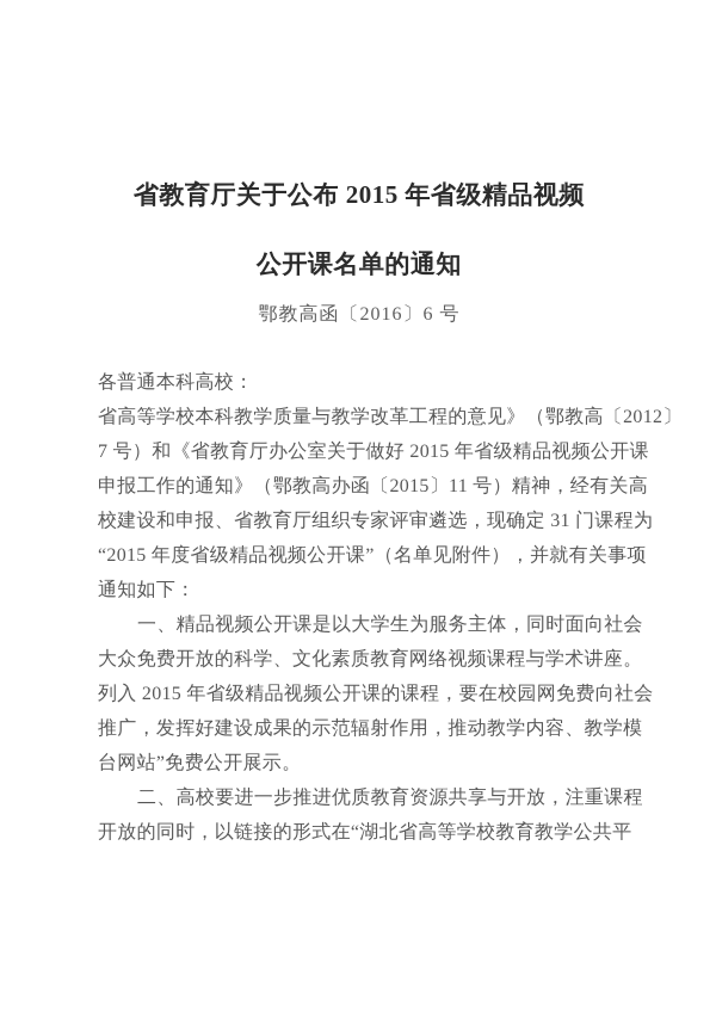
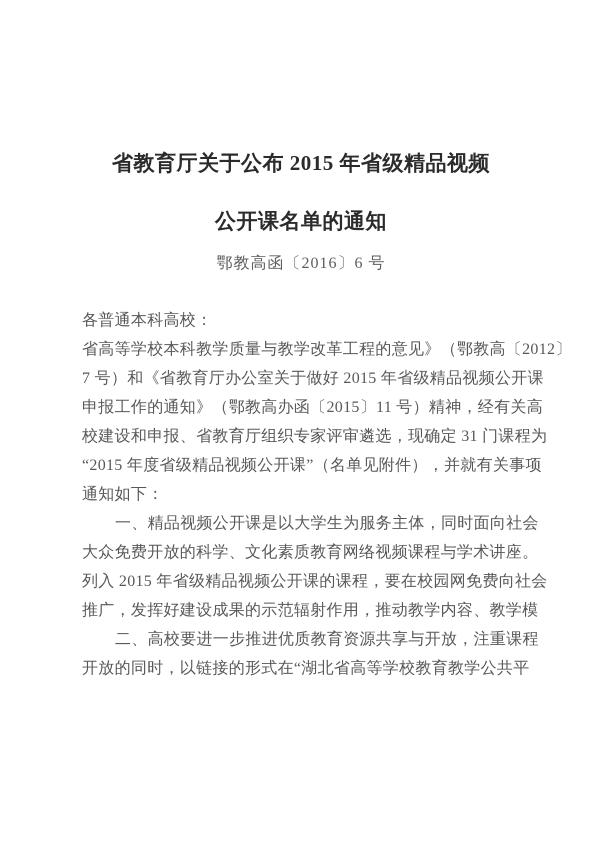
  省教育厅关于公布 2015 年省级精品视频
  公开课名单的通知
  鄂教高函〔2016〕6 号
  各普通本科高校：
  省高等学校本科教学质量与教学改革工程的意见》（鄂教高〔2012〕
  7 号）和《省教育厅办公室关于做好 2015 年省级精品视频公开课
  申报工作的通知》（鄂教高办函〔2015〕11 号）精神，经有关高
  校建设和申报、省教育厅组织专家评审遴选，现确定 31 门课程为
  “2015 年度省级精品视频公开课”（名单见附件），并就有关事项
  通知如下：
  一、精品视频公开课是以大学生为服务主体，同时面向社会
  大众免费开放的科学、文化素质教育网络视频课程与学术讲座。
  列入 2015 年省级精品视频公开课的课程，要在校园网免费向社会
  推广，发挥好建设成果的示范辐射作用，推动教学内容、教学模
- 台网站”免费公开展示。
  二、高校要进一步推进优质教育资源共享与开放，注重课程
  开放的同时，以链接的形式在“湖北省高等学校教育教学公共平
